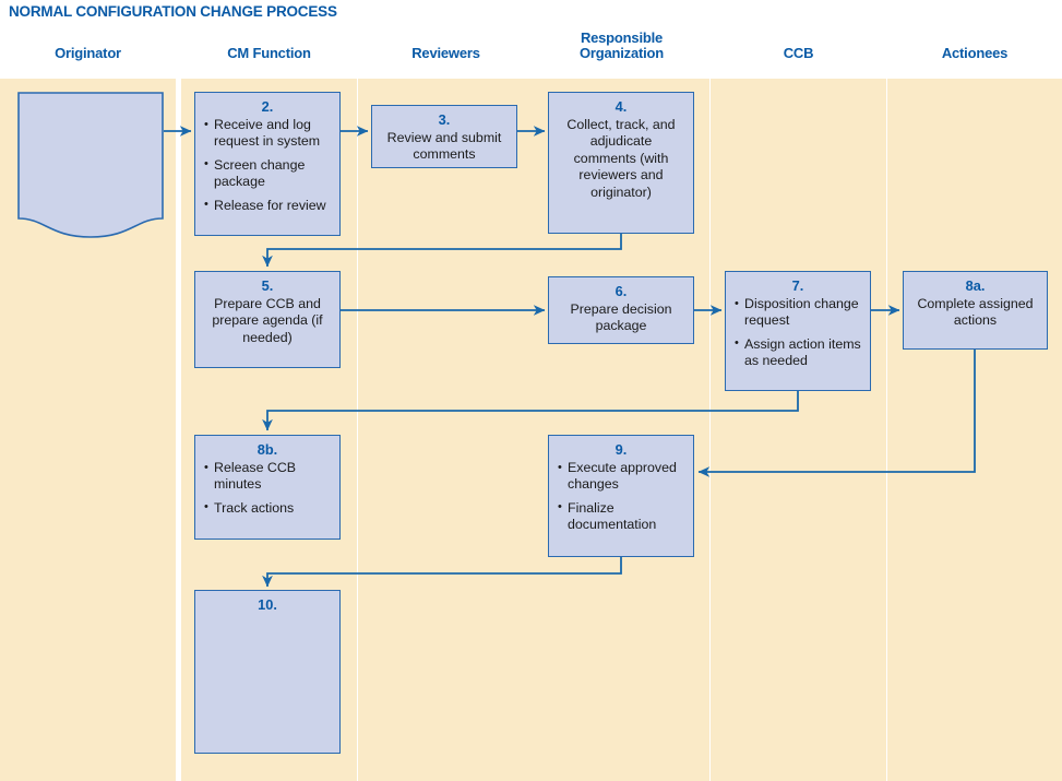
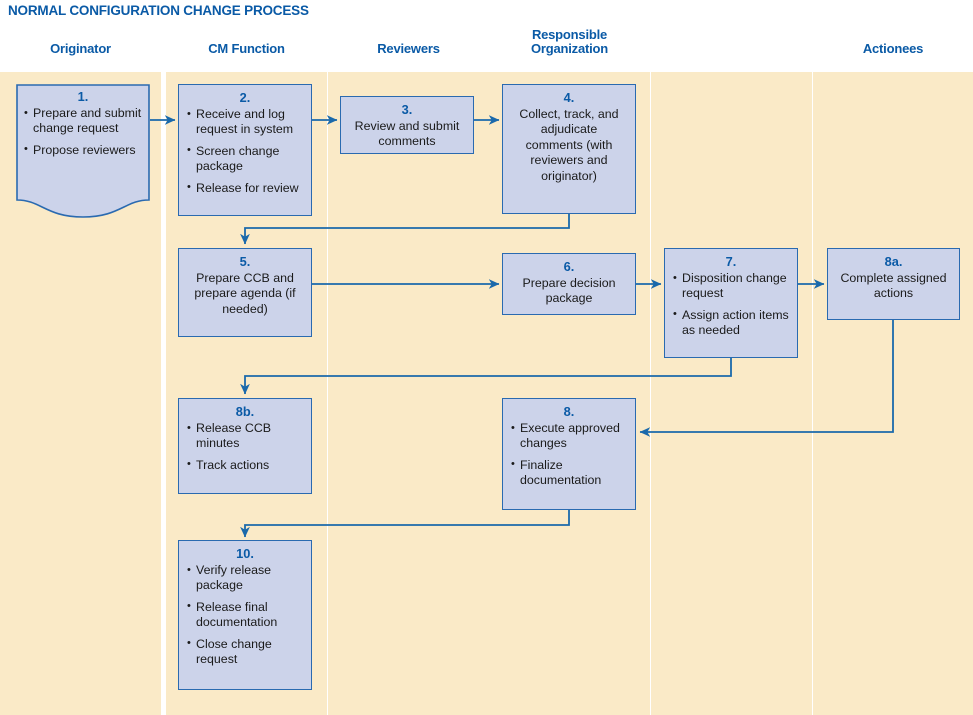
  NORMAL CONFIGURATION CHANGE PROCESS
  Originator
  CM Function
  Reviewers
  Responsible
  Organization
- CCB
  Actionees
+ 1.
+ Prepare and submit change request
+ Propose reviewers
  2.
  Receive and log request in system
  Screen change package
  Release for review
  3.
  Review and submit comments
  4.
  Collect, track, and adjudicate comments (with reviewers and originator)
  5.
  Prepare CCB and prepare agenda (if needed)
  6.
  Prepare decision package
  7.
  Disposition change request
  Assign action items as needed
  8a.
  Complete assigned actions
  8b.
  Release CCB minutes
  Track actions
- 9.
+ 8.
  Execute approved changes
  Finalize documentation
  10.
+ Verify release package
+ Release final documentation
+ Close change request
